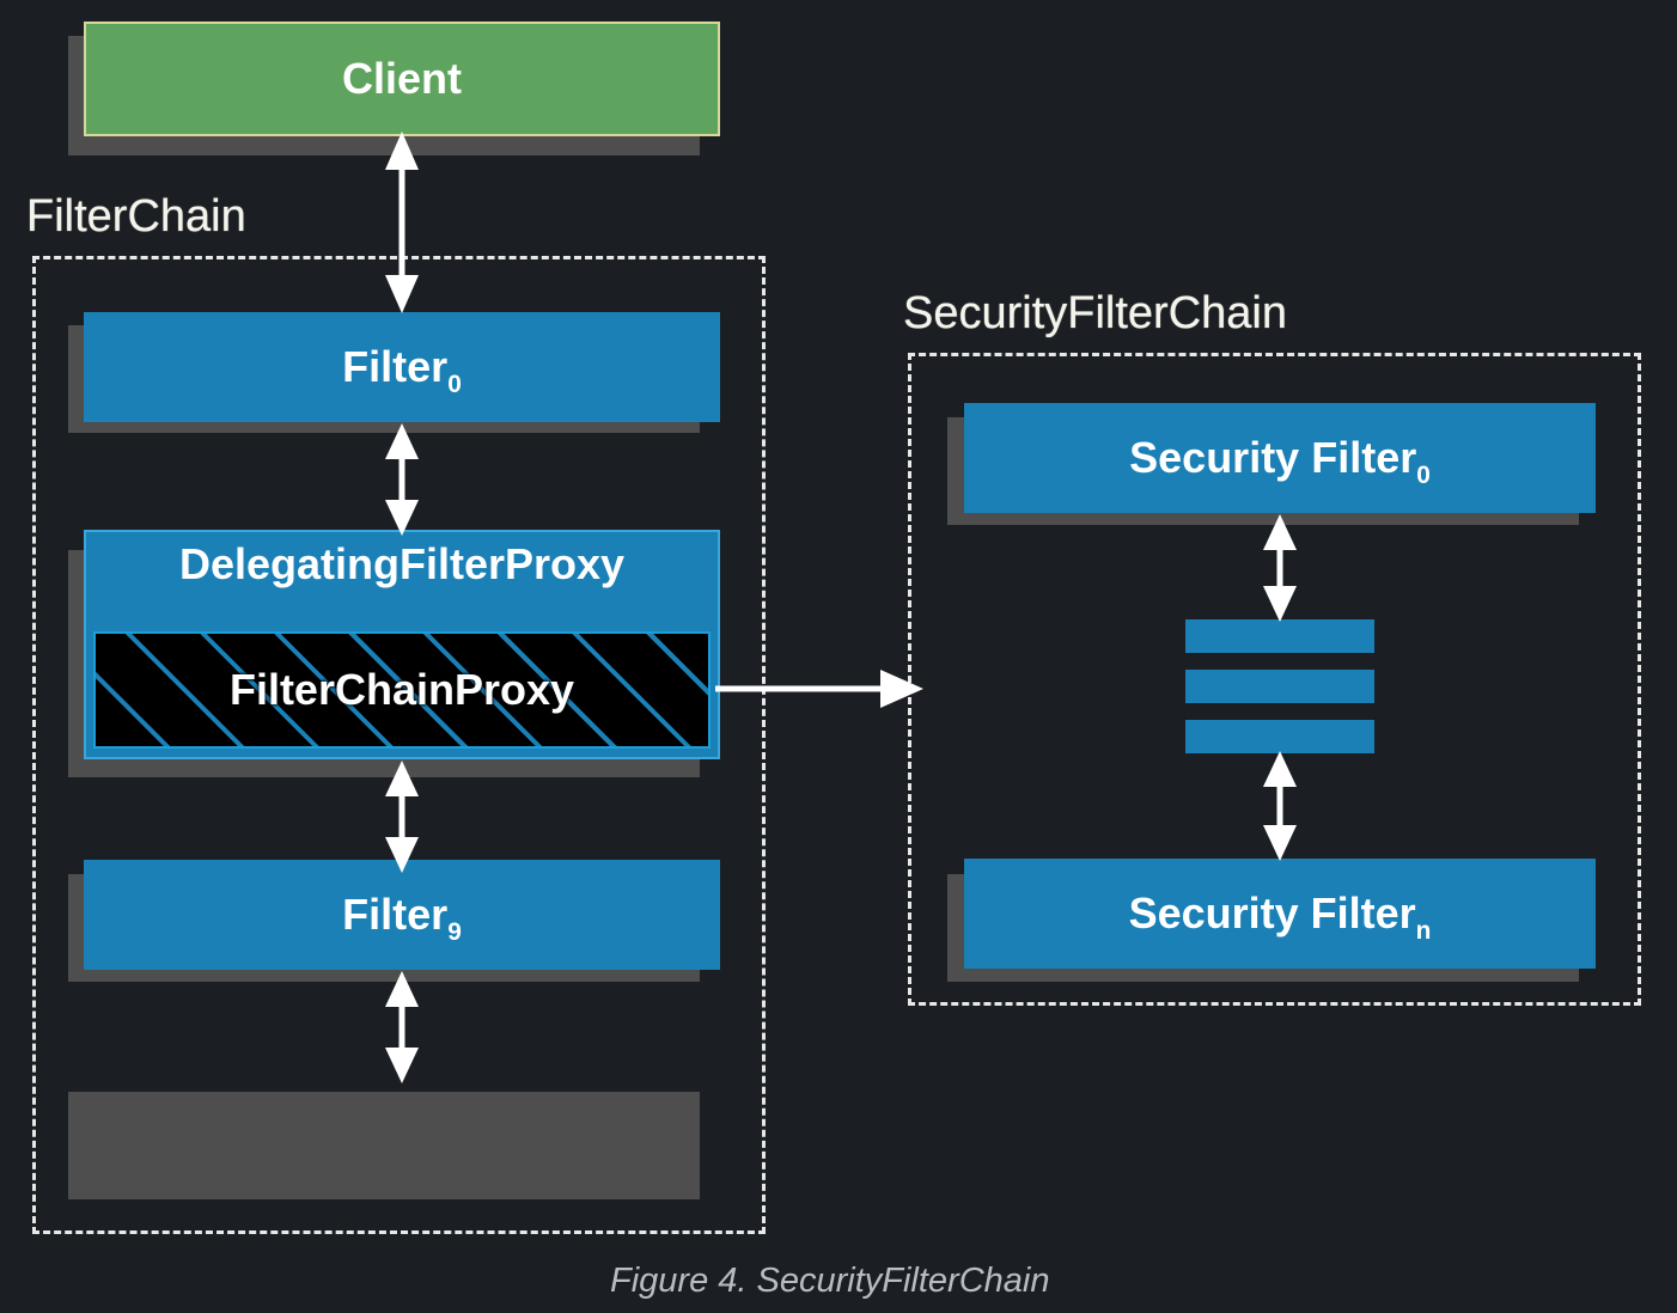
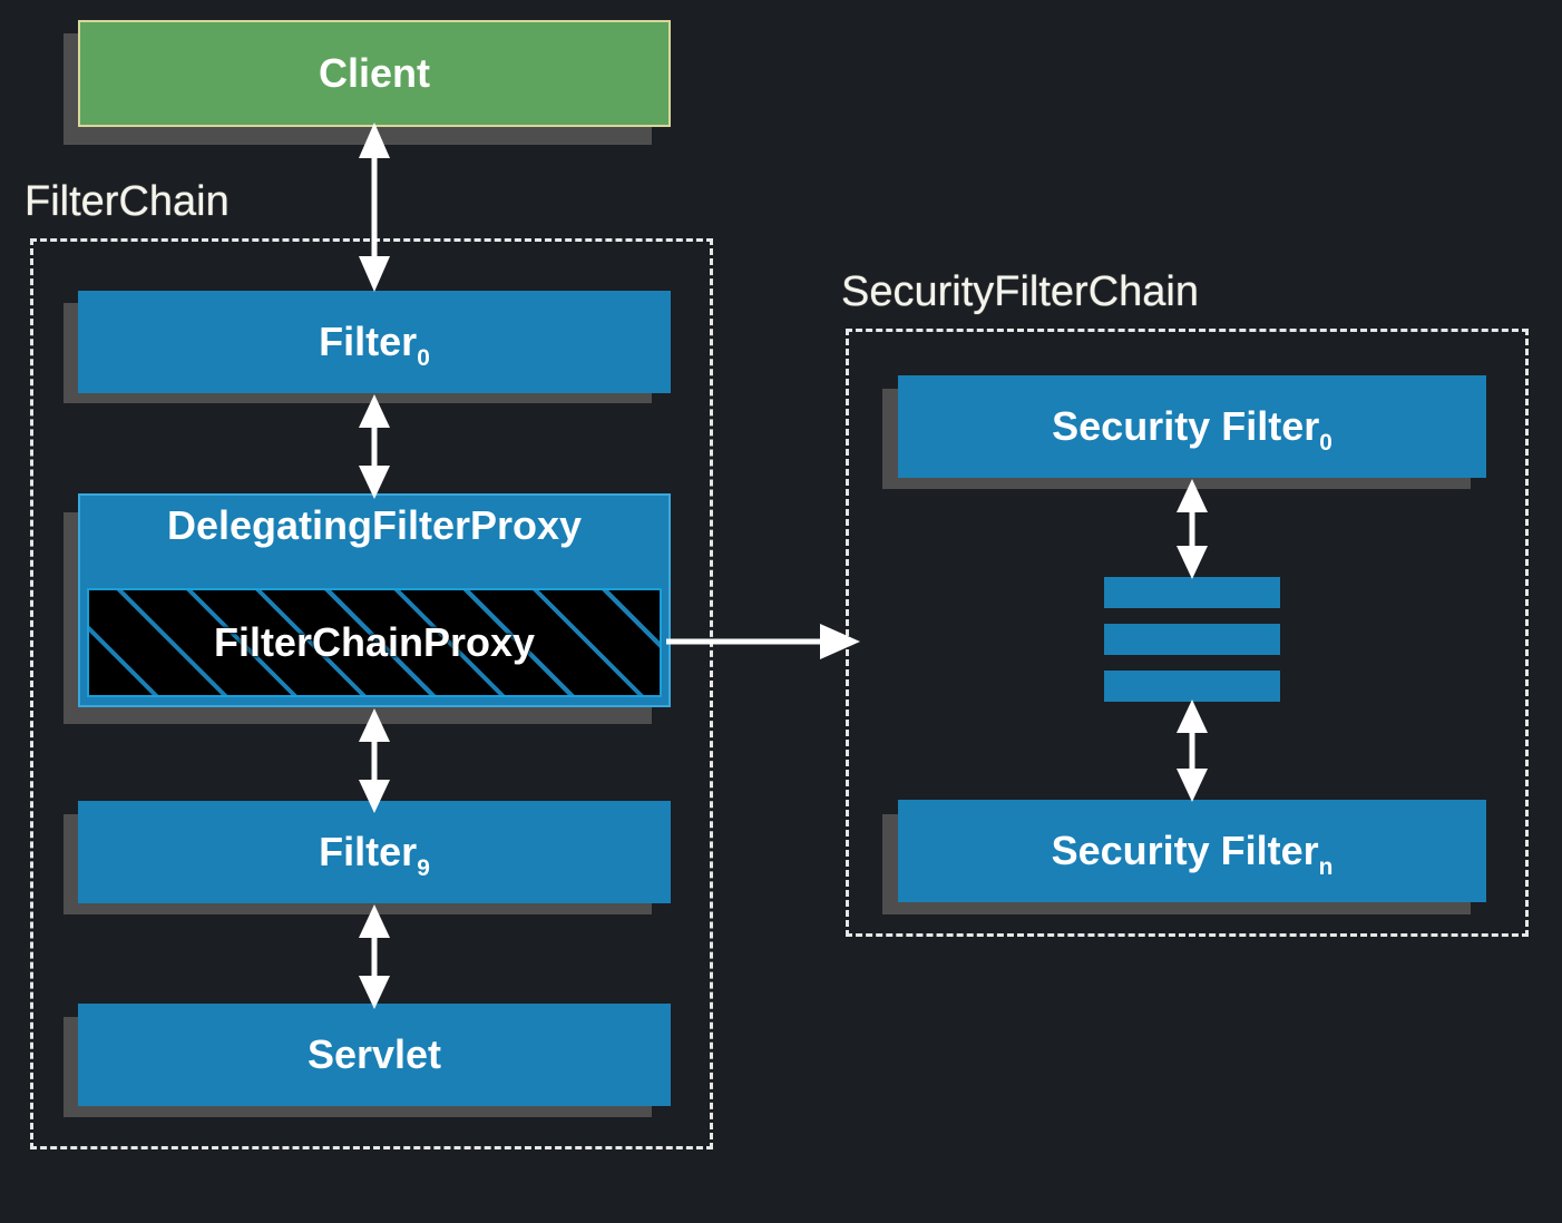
  Client
  FilterChain
  Filter0
  DelegatingFilterProxy
  FilterChainProxy
  Filter9
+ Servlet
  SecurityFilterChain
  Security Filter0
  Security Filtern
- Figure 4. SecurityFilterChain
